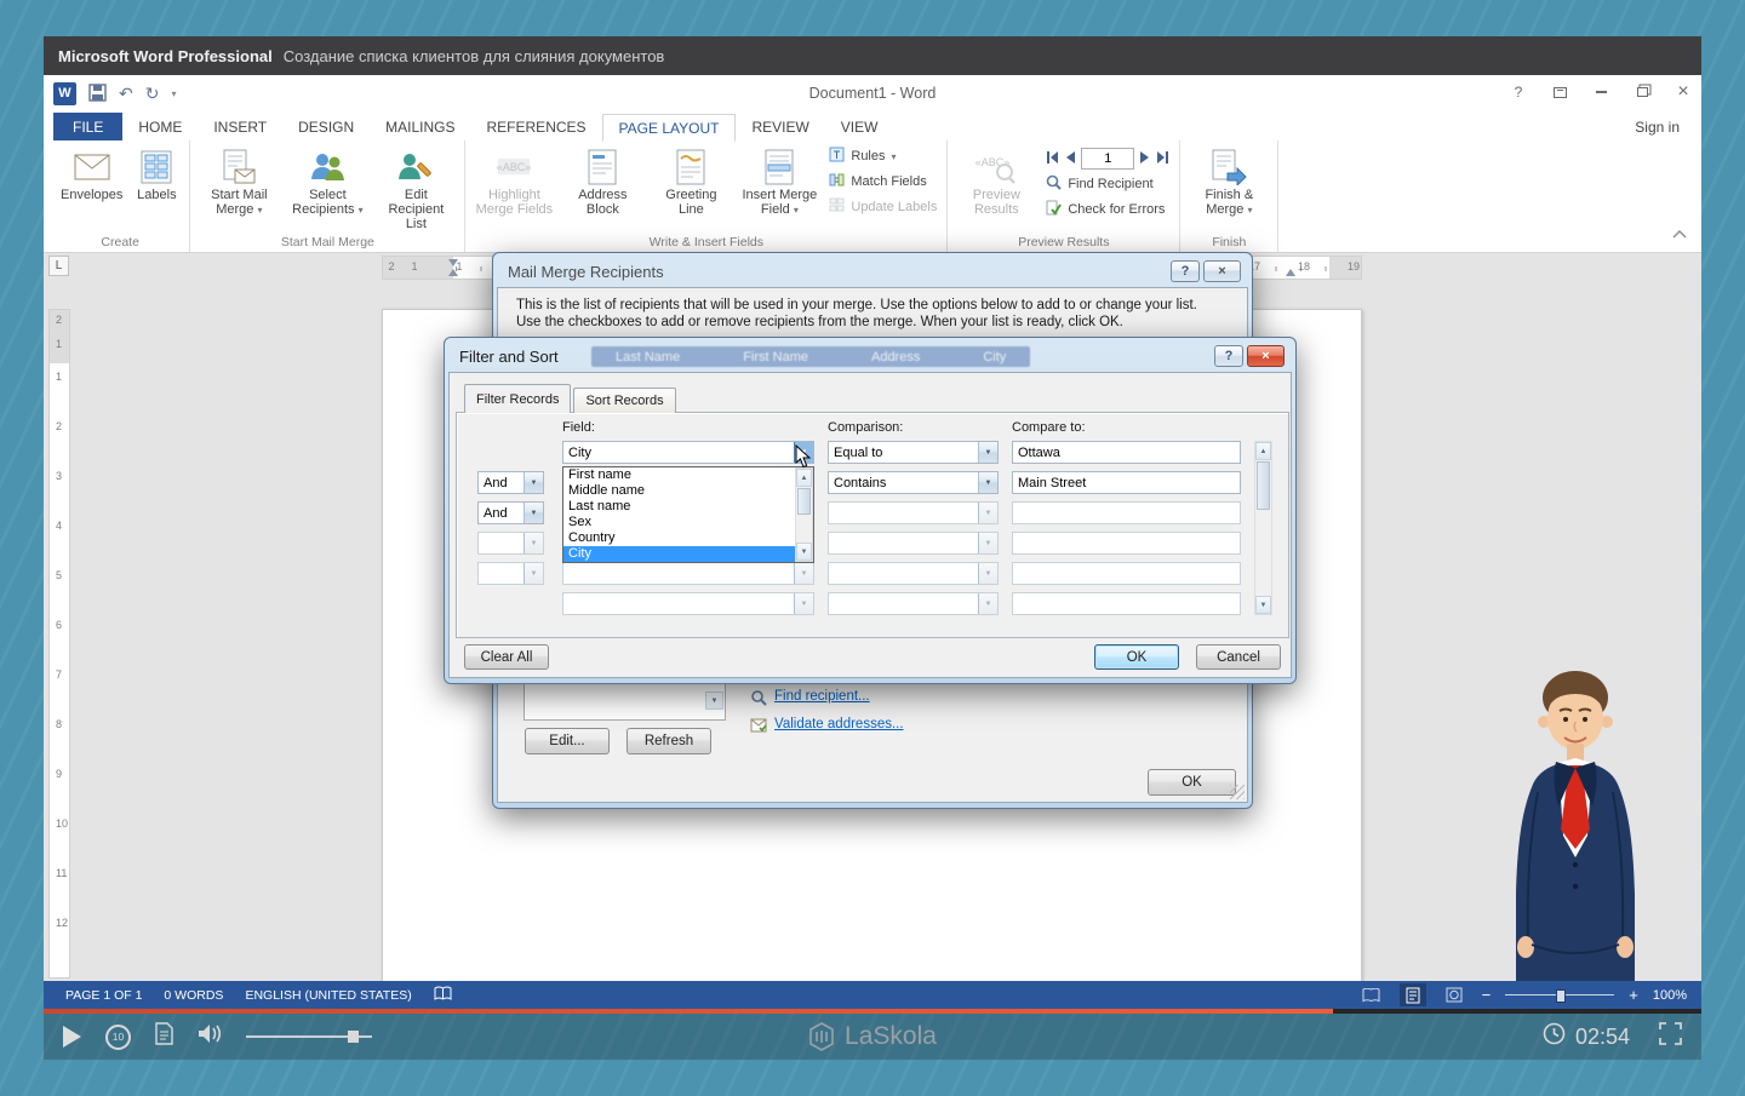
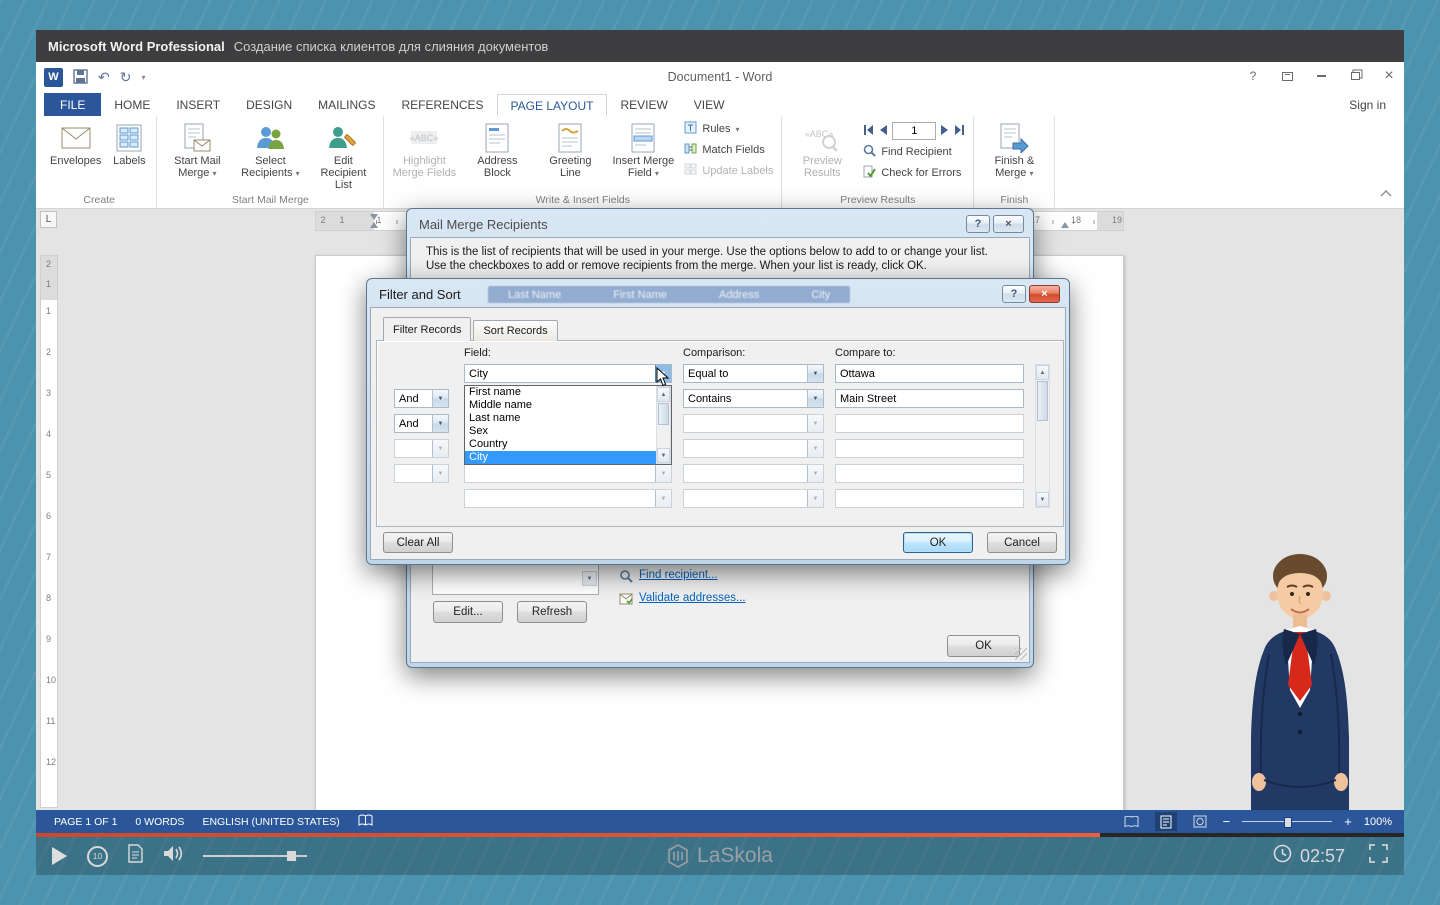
  Microsoft Word Professional
  Создание списка клиентов для слияния документов
  W
  ↶
  ↻
  ▾
  Document1 - Word
  ?
  ×
  FILE
  HOME
  INSERT
  DESIGN
  MAILINGS
  REFERENCES
  PAGE LAYOUT
  REVIEW
  VIEW
  Sign in
  Envelopes
  Labels
  Create
  Start Mail Merge ▾
  Select Recipients ▾
  Edit Recipient List
  Start Mail Merge
  «ABC»
  Highlight Merge Fields
  Address Block
  Greeting Line
  Insert Merge Field ▾
  Rules
  ▾
  Match Fields
  Update Labels
  Write & Insert Fields
  «ABC»
  Preview Results
  1
  Find Recipient
  Check for Errors
  Preview Results
  Finish & Merge ▾
  Finish
  L
  2
  1
  1
  18
  19
  2
  1
  1
  2
  3
  4
  5
  6
  7
  8
  9
  10
  11
  12
  Mail Merge Recipients
  ?
  ×
  This is the list of recipients that will be used in your merge. Use the options below to add to or change your list.
  Use the checkboxes to add or remove recipients from the merge. When your list is ready, click OK.
  Edit...
  Refresh
  Find recipient...
  Validate addresses...
  OK
  Filter and Sort
  Last Name
  First Name
  Address
  City
  ?
  ×
  Filter Records
  Sort Records
  Field:
  Comparison:
  Compare to:
  City
  Equal to
  Ottawa
  And
  Contains
  Main Street
  And
  First name
  Middle name
  Last name
  Sex
  Country
  City
  Clear All
  OK
  Cancel
  PAGE 1 OF 1
  0 WORDS
  ENGLISH (UNITED STATES)
  −
  +
  100%
  10
  LaSkola
- 02:54
+ 02:57
